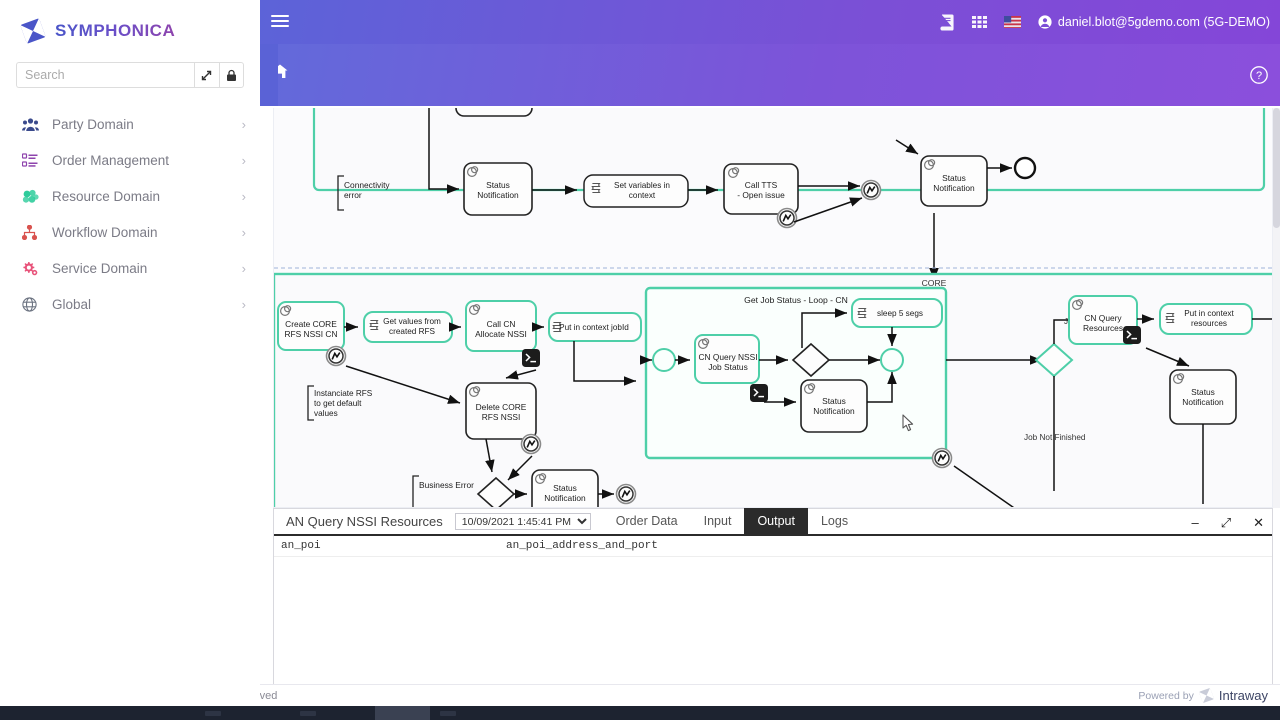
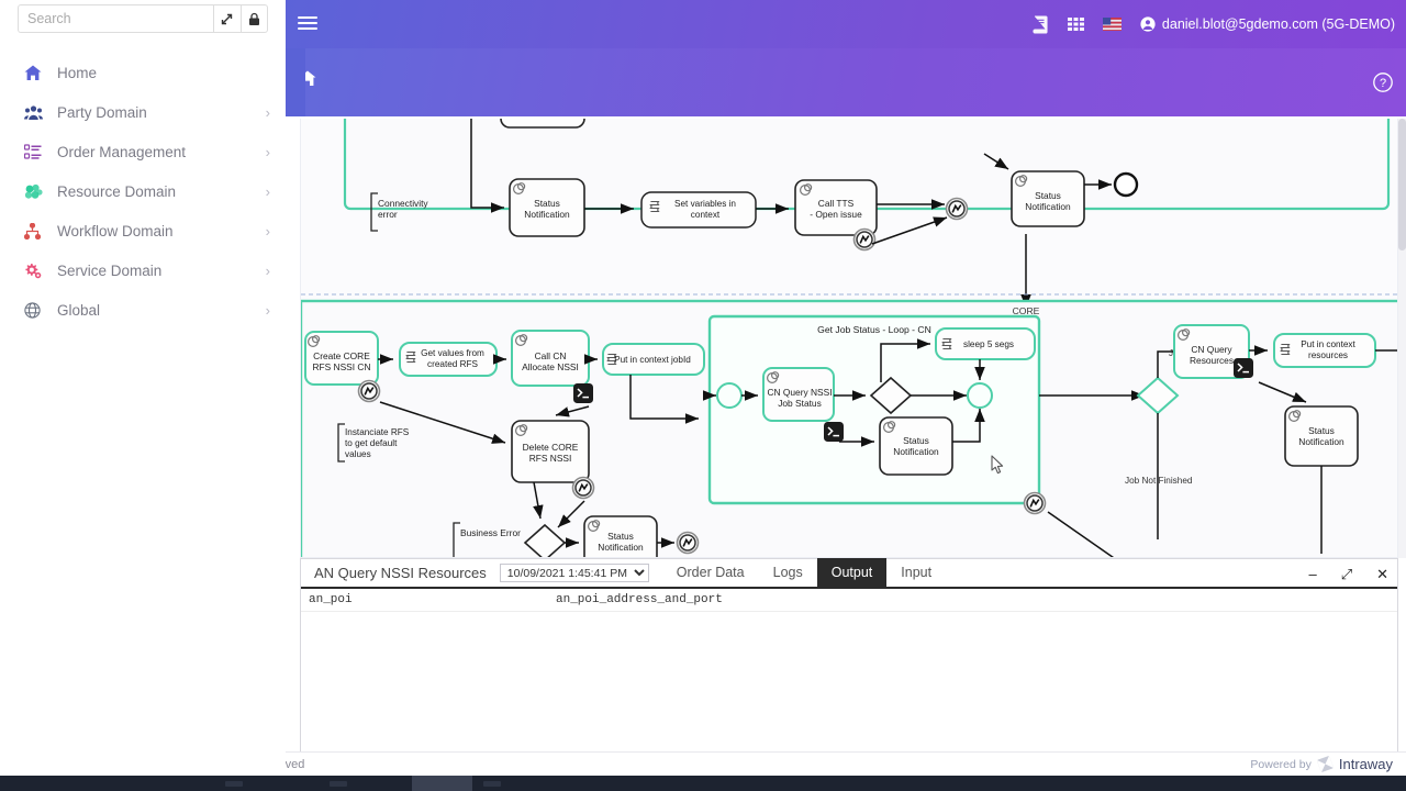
- SYMPHONICA
  Search
+ Home
  Party Domain
  ›
  Order Management
  ›
  Resource Domain
  ›
  Workflow Domain
  ›
  Service Domain
  ›
  Global
  ›
  daniel.blot@5gdemo.com (5G-DEMO)
  ?
  Connectivity
  error
  Status
  Notification
  Set variables in
  context
  Call TTS
  - Open issue
  Status
  Notification
  CORE
  Create CORE
  RFS NSSI CN
  Get values from
  created RFS
  Call CN
  Allocate NSSI
  Put in context jobId
  Instanciate RFS
  to get default
  values
  Delete CORE
  RFS NSSI
  Business Error
  Status
  Notification
  Get Job Status - Loop - CN
  CN Query NSSI
  Job Status
  sleep 5 segs
  Status
  Notification
  Job Not Finished
  CN Query
  Resources
  Put in context
  resources
  Status
  Notification
  AN Query NSSI Resources
  10/09/2021 1:45:41 PM
  Order Data
- Input
+ Logs
  Output
- Logs
+ Input
  –
  ⤢
  ✕
  an_poi
  an_poi_address_and_port
  Powered by
  Intraway
